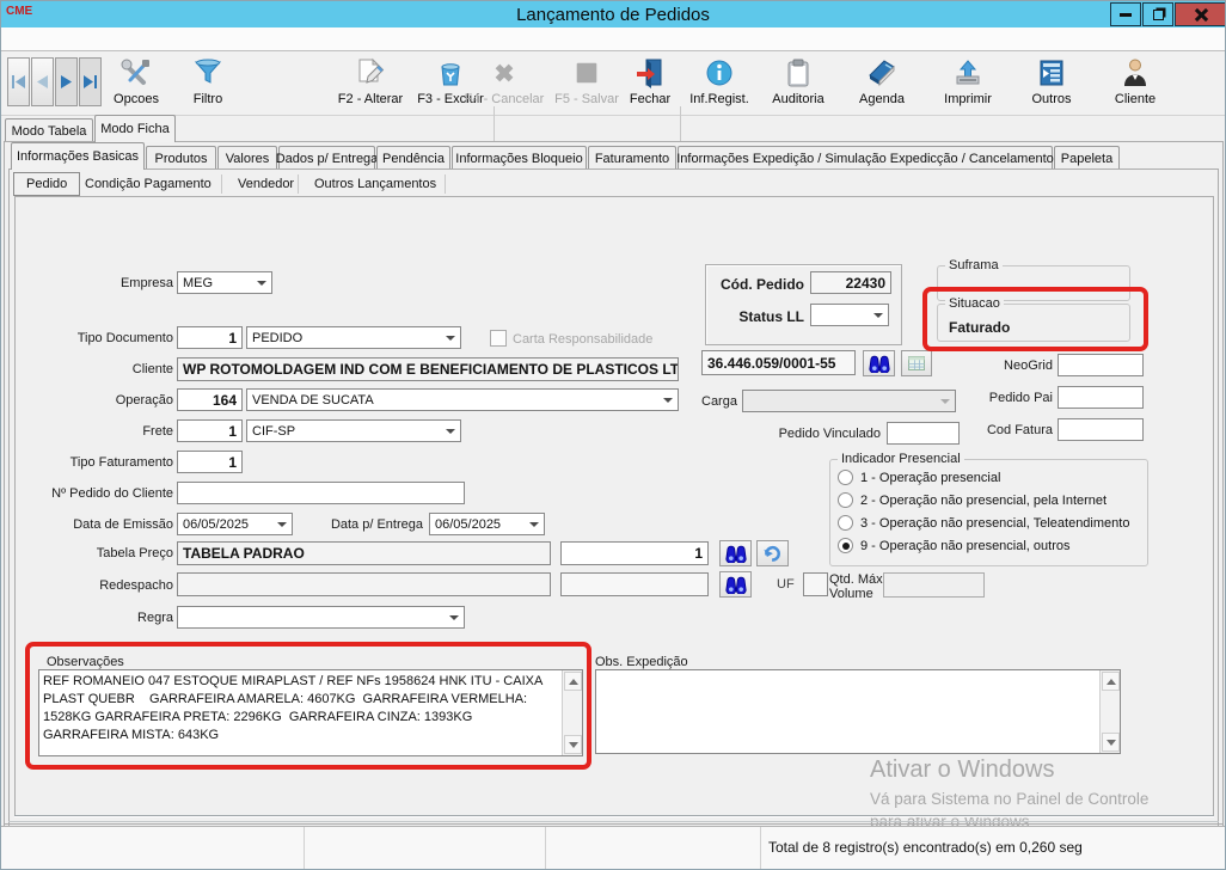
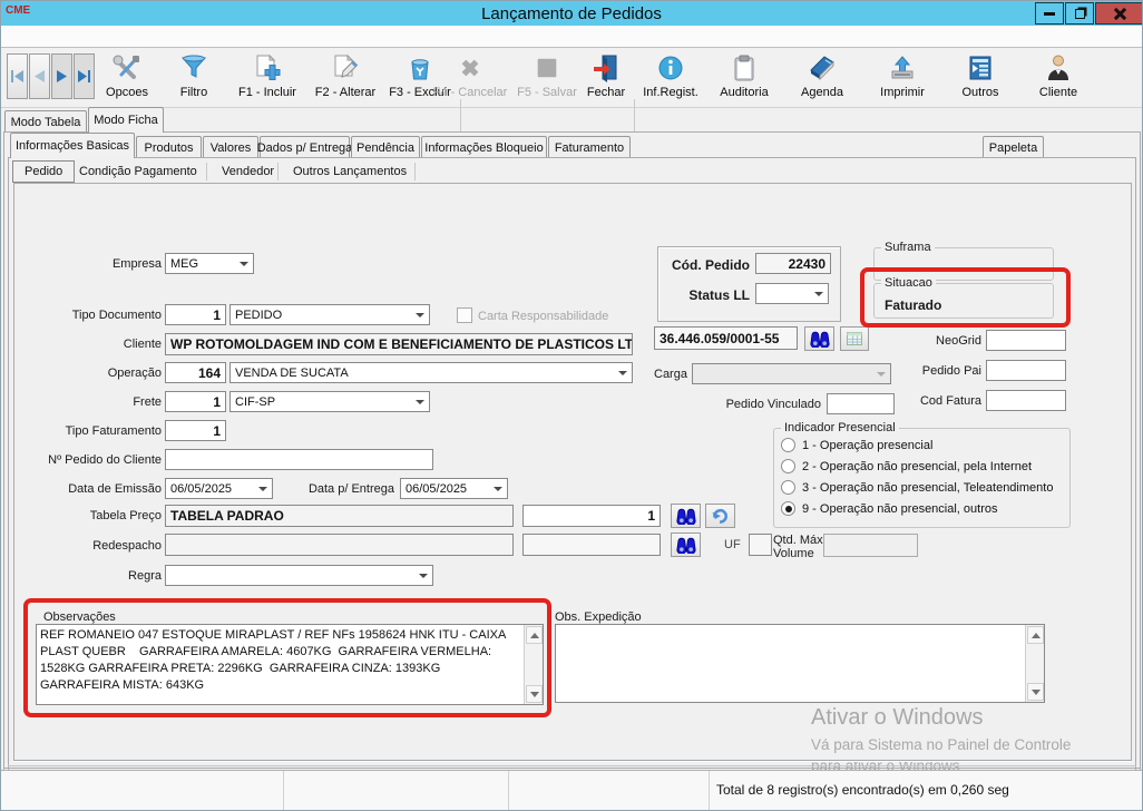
  CME
  Lançamento de Pedidos
  Opcoes
  Filtro
+ F1 - Incluir
  F2 - Alterar
  F3 - Excluir
  F4 - Cancelar
  F5 - Salvar
  Fechar
  Inf.Regist.
  Auditoria
  Agenda
  Imprimir
  Outros
  Cliente
  Modo Tabela
  Modo Ficha
  Informações Basicas
  Produtos
  Valores
  Dados p/ Entrega
  Pendência
  Informações Bloqueio
  Faturamento
- Informações Expedição / Simulação Expedicção / Cancelamento
  Papeleta
  Pedido
  Condição Pagamento
  Vendedor
  Outros Lançamentos
  Empresa
  MEG
  Tipo Documento
  1
  PEDIDO
  Carta Responsabilidade
  Cliente
  WP ROTOMOLDAGEM IND COM E BENEFICIAMENTO DE PLASTICOS LT
  Operação
  164
  VENDA DE SUCATA
  Frete
  1
  CIF-SP
  Tipo Faturamento
  1
  Nº Pedido do Cliente
  Data de Emissão
  06/05/2025
  Data p/ Entrega
  06/05/2025
  Tabela Preço
  TABELA PADRAO
  1
  Redespacho
  UF
  Regra
  Cód. Pedido
  22430
  Status LL
  Suframa
  Situacao
  Faturado
  36.446.059/0001-55
  NeoGrid
  Carga
  Pedido Pai
  Pedido Vinculado
  Cod Fatura
  Indicador Presencial
  1 - Operação presencial
  2 - Operação não presencial, pela Internet
  3 - Operação não presencial, Teleatendimento
  9 - Operação não presencial, outros
  Qtd. Máx
  Volume
  Observações
  REF ROMANEIO 047 ESTOQUE MIRAPLAST / REF NFs 1958624 HNK ITU - CAIXA PLAST QUEBR GARRAFEIRA AMARELA: 4607KG GARRAFEIRA VERMELHA: 1528KG GARRAFEIRA PRETA: 2296KG GARRAFEIRA CINZA: 1393KG GARRAFEIRA MISTA: 643KG
  Obs. Expedição
  Ativar o Windows
  Vá para Sistema no Painel de Controle
  Total de 8 registro(s) encontrado(s) em 0,260 seg
